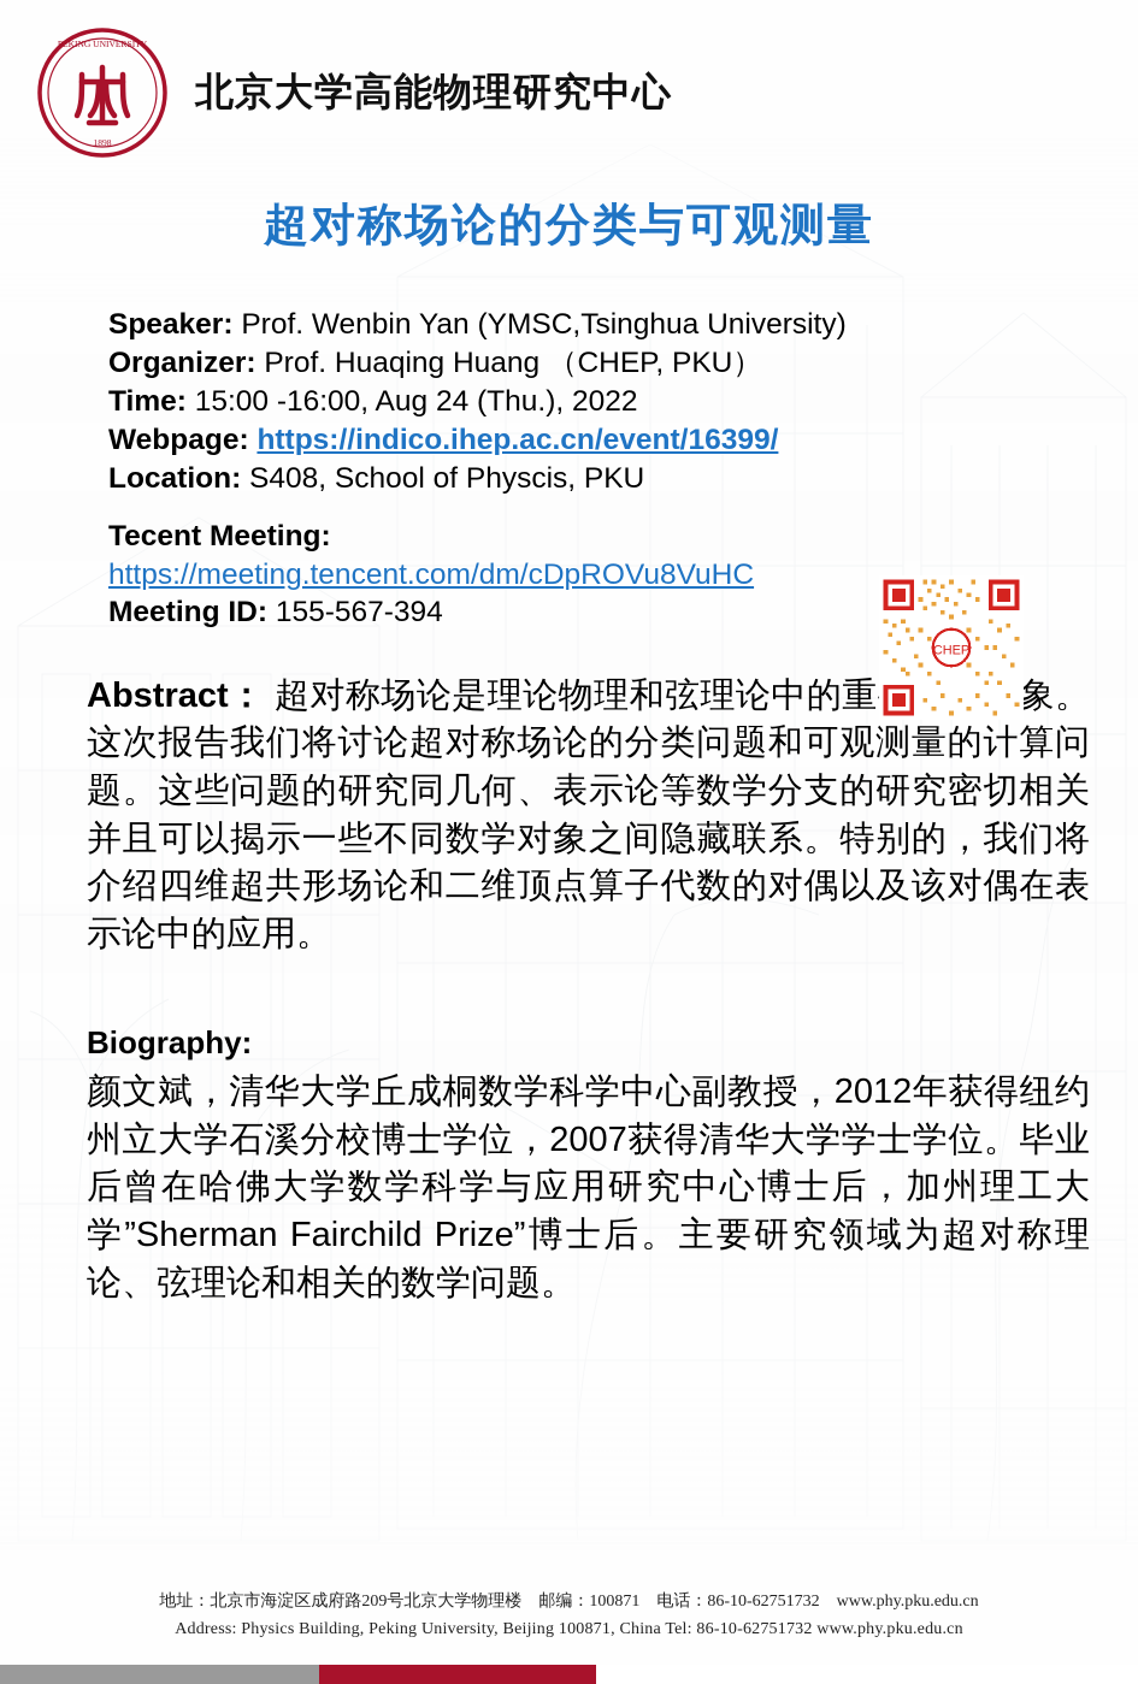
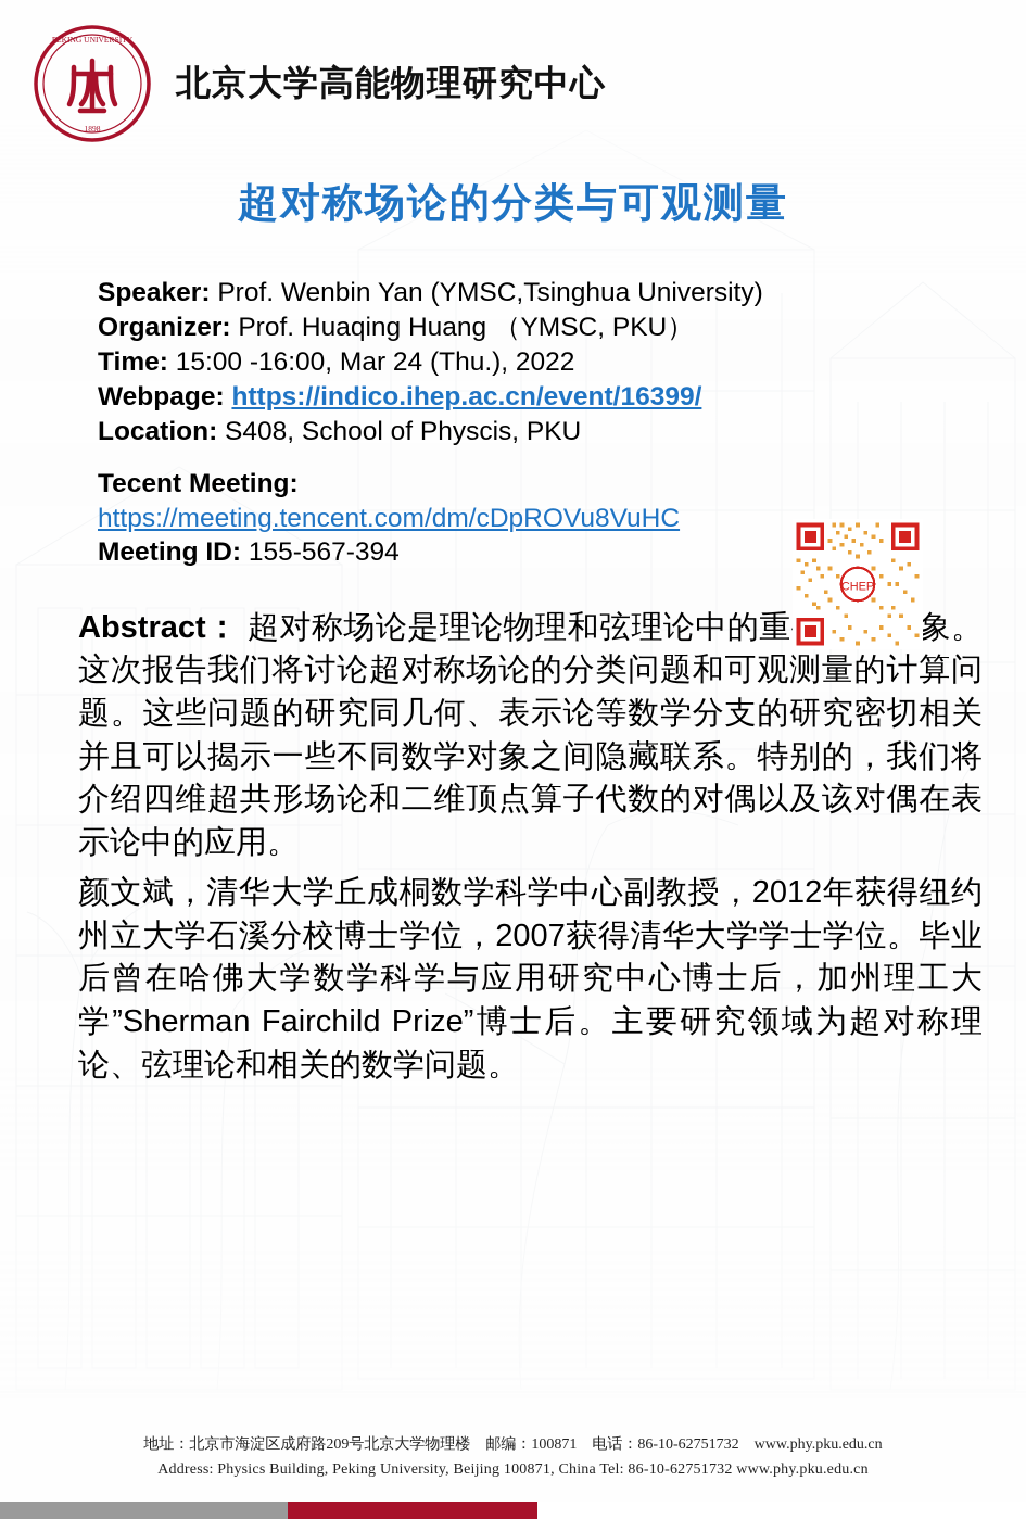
  PEKING UNIVERSITY
  1898
  北京大学高能物理研究中心
  超对称场论的分类与可观测量
  Speaker: Prof. Wenbin Yan (YMSC,Tsinghua University)
- Organizer: Prof. Huaqing Huang （CHEP, PKU）
+ Organizer: Prof. Huaqing Huang （YMSC, PKU）
- Time: 15:00 -16:00, Aug 24 (Thu.), 2022
+ Time: 15:00 -16:00, Mar 24 (Thu.), 2022
  Webpage: https://indico.ihep.ac.cn/event/16399/
  Location: S408, School of Physcis, PKU
  Tecent Meeting:
  https://meeting.tencent.com/dm/cDpROVu8VuHC
  Meeting ID: 155-567-394
  CHEP
  Abstract： 超对称场论是理论物理和弦理论中的重象。这次报告我们将讨论超对称场论的分类问题和可观测量的计算问题。这些问题的研究同几何、表示论等数学分支的研究密切相关并且可以揭示一些不同数学对象之间隐藏联系。特别的，我们将介绍四维超共形场论和二维顶点算子代数的对偶以及该对偶在表示论中的应用。
- Biography:
  颜文斌，清华大学丘成桐数学科学中心副教授，2012年获得纽约州立大学石溪分校博士学位，2007获得清华大学学士学位。毕业后曾在哈佛大学数学科学与应用研究中心博士后，加州理工大学”Sherman Fairchild Prize”博士后。主要研究领域为超对称理论、弦理论和相关的数学问题。
  地址：北京市海淀区成府路209号北京大学物理楼 邮编：100871 电话：86-10-62751732 www.phy.pku.edu.cn
  Address: Physics Building, Peking University, Beijing 100871, China Tel: 86-10-62751732 www.phy.pku.edu.cn
